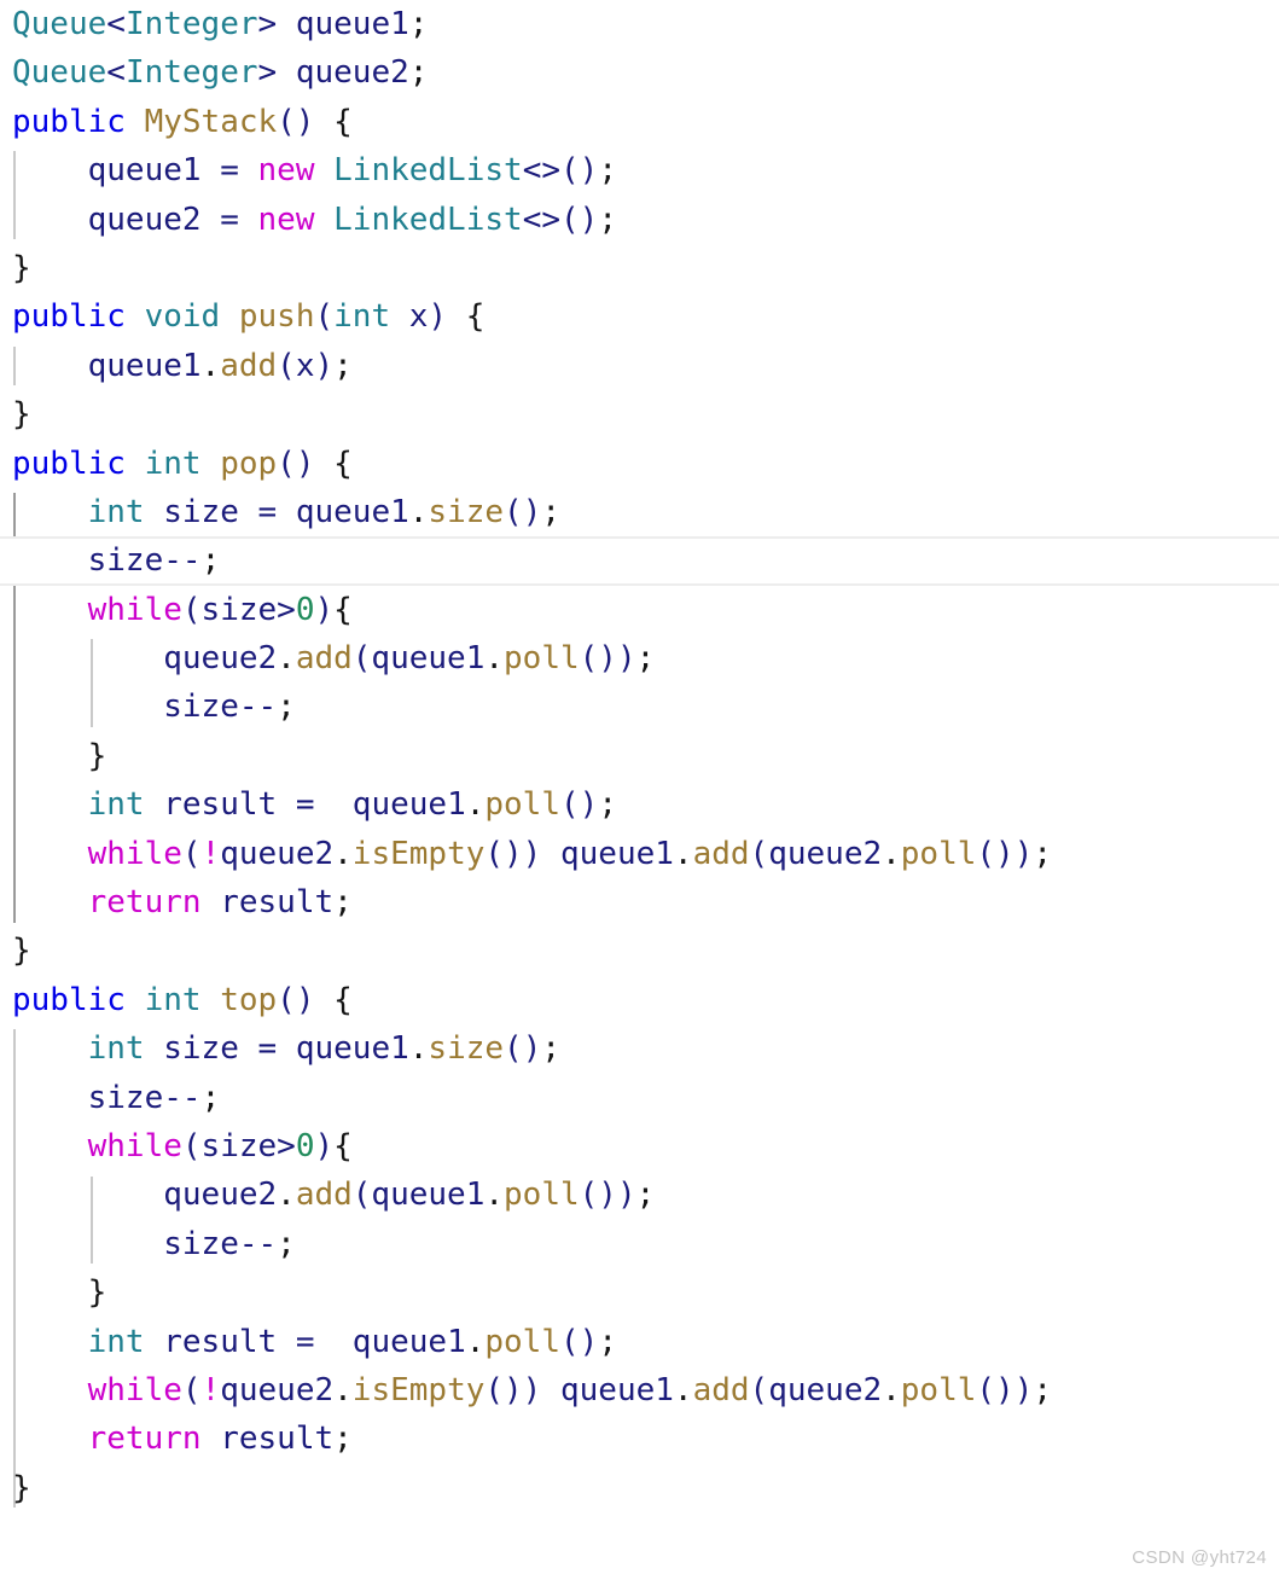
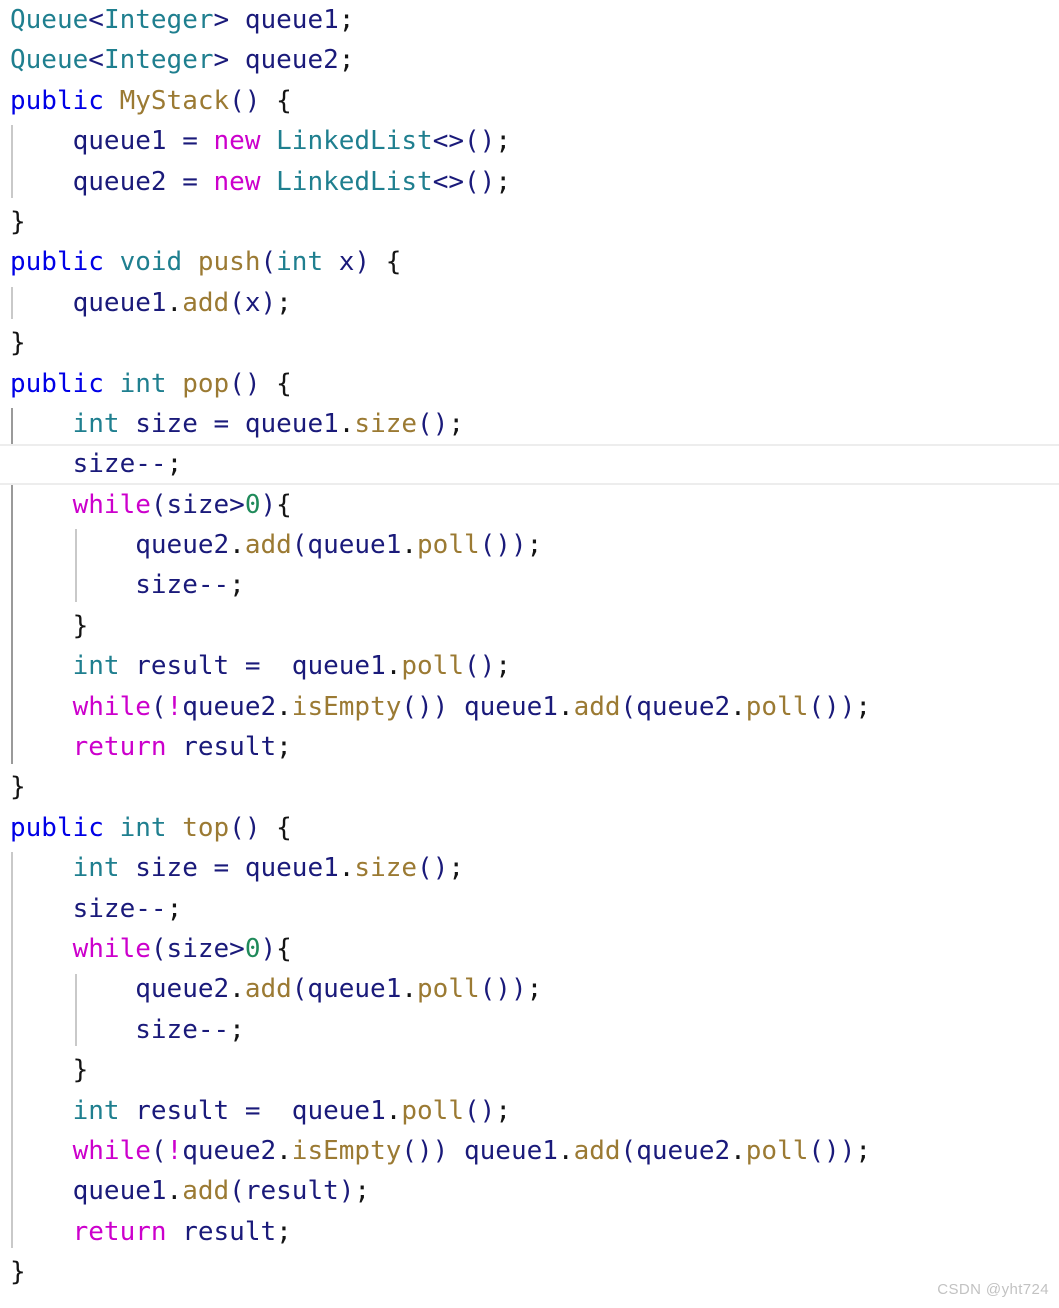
  Queue<Integer> queue1;
  Queue<Integer> queue2;
  public MyStack() {
  queue1 = new LinkedList<>();
  queue2 = new LinkedList<>();
  }
  public void push(int x) {
  queue1.add(x);
  }
  public int pop() {
  int size = queue1.size();
  size--;
  while(size>0){
  queue2.add(queue1.poll());
  size--;
  }
  int result = queue1.poll();
  while(!queue2.isEmpty()) queue1.add(queue2.poll());
  return result;
  }
  public int top() {
  int size = queue1.size();
  size--;
  while(size>0){
  queue2.add(queue1.poll());
  size--;
  }
  int result = queue1.poll();
  while(!queue2.isEmpty()) queue1.add(queue2.poll());
+ queue1.add(result);
  return result;
  }
  CSDN @yht724
